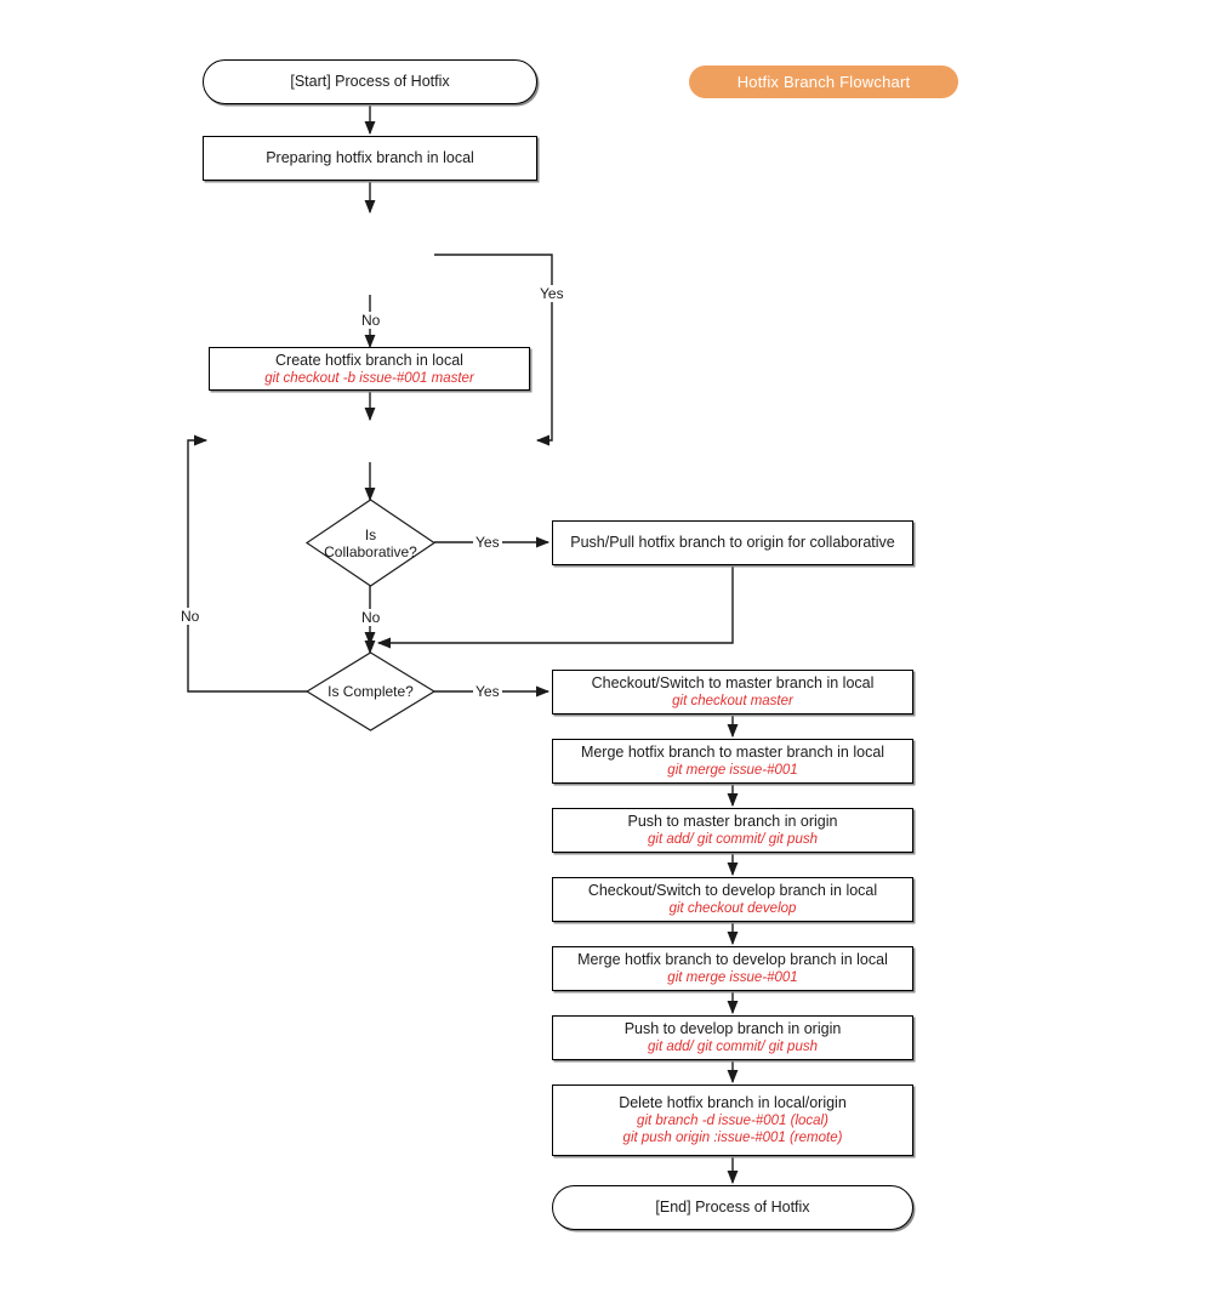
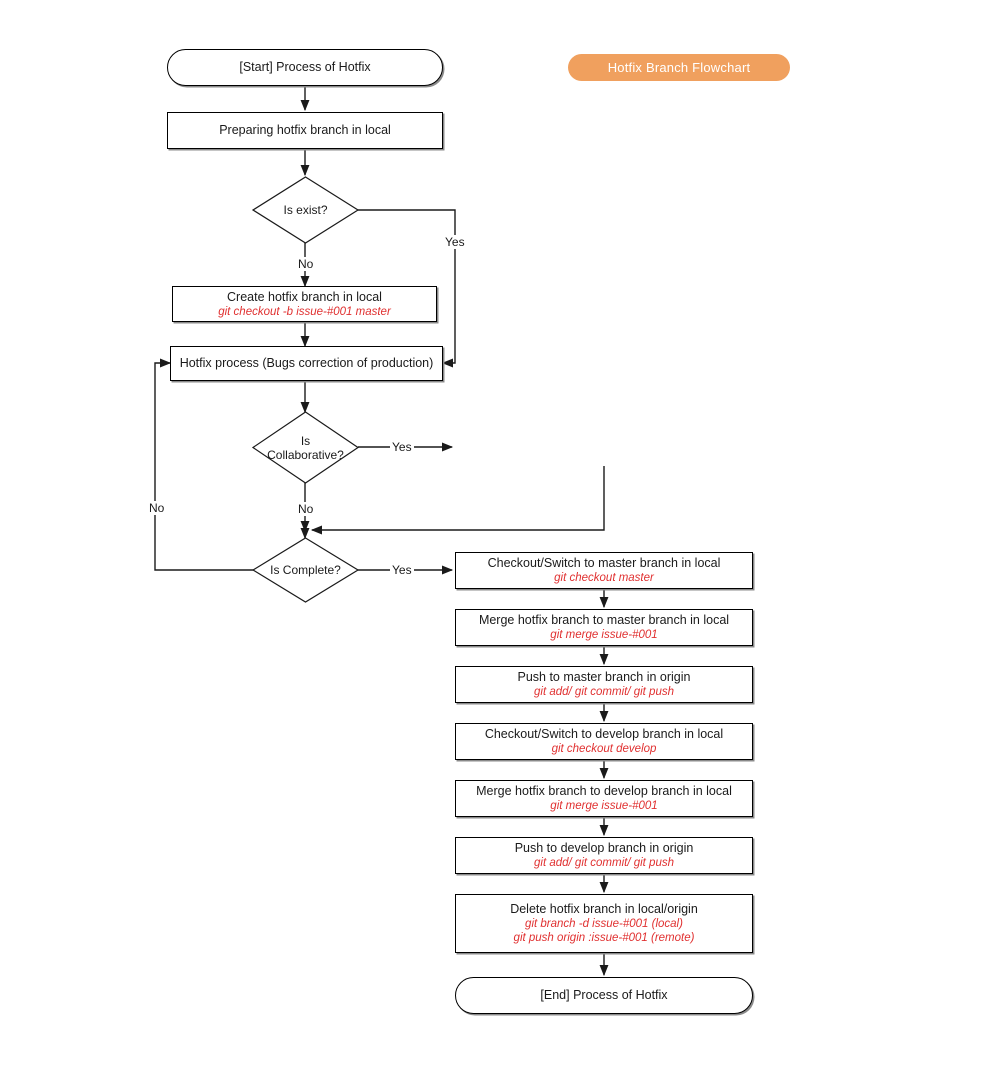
  Hotfix Branch Flowchart
  [Start] Process of Hotfix
  Preparing hotfix branch in local
+ Is exist?
  Create hotfix branch in local
  git checkout -b issue-#001 master
+ Hotfix process (Bugs correction of production)
  Is
  Collaborative?
- Push/Pull hotfix branch to origin for collaborative
  Is Complete?
  Checkout/Switch to master branch in local
  git checkout master
  Merge hotfix branch to master branch in local
  git merge issue-#001
  Push to master branch in origin
  git add/ git commit/ git push
  Checkout/Switch to develop branch in local
  git checkout develop
  Merge hotfix branch to develop branch in local
  git merge issue-#001
  Push to develop branch in origin
  git add/ git commit/ git push
  Delete hotfix branch in local/origin
  git branch -d issue-#001 (local)
  git push origin :issue-#001 (remote)
  [End] Process of Hotfix
  Yes
  No
  Yes
  No
  Yes
  No
